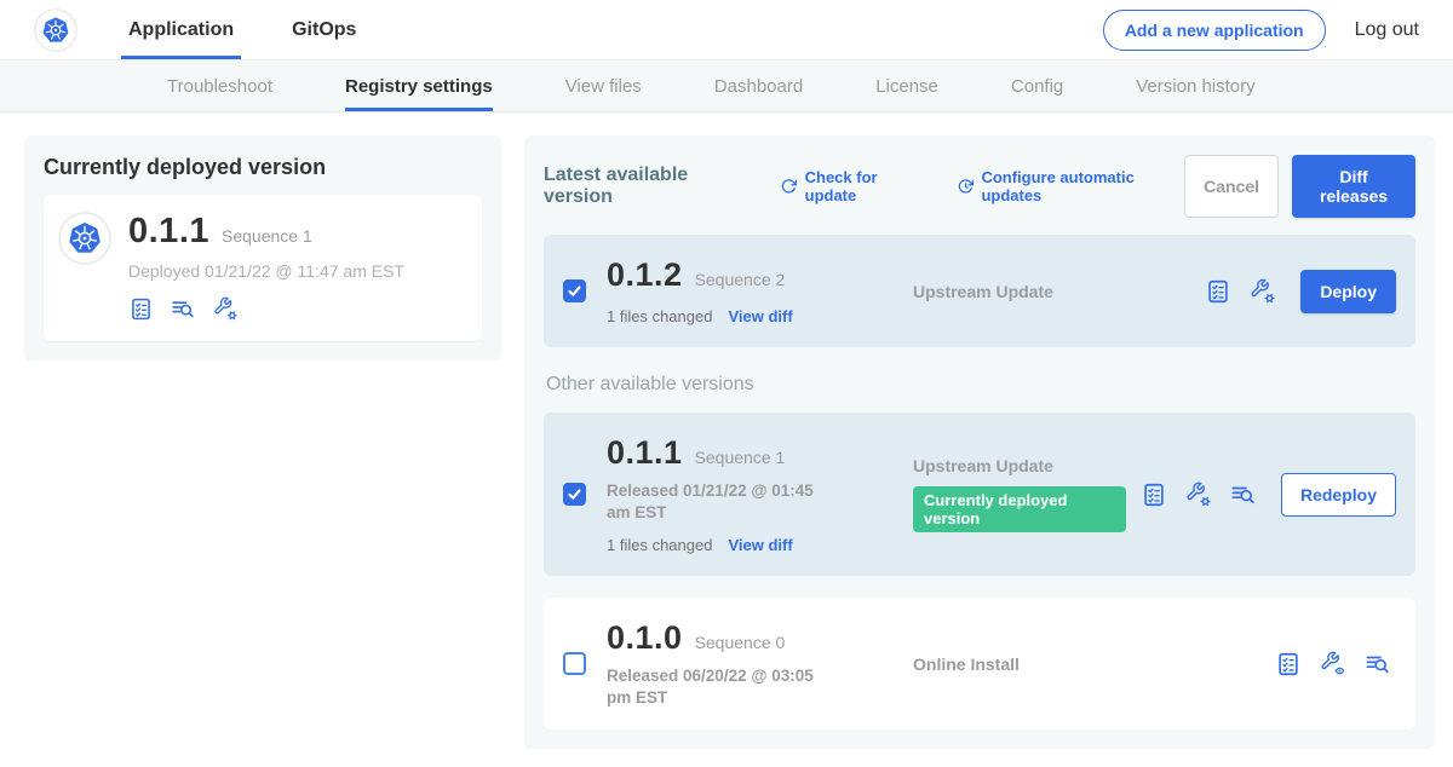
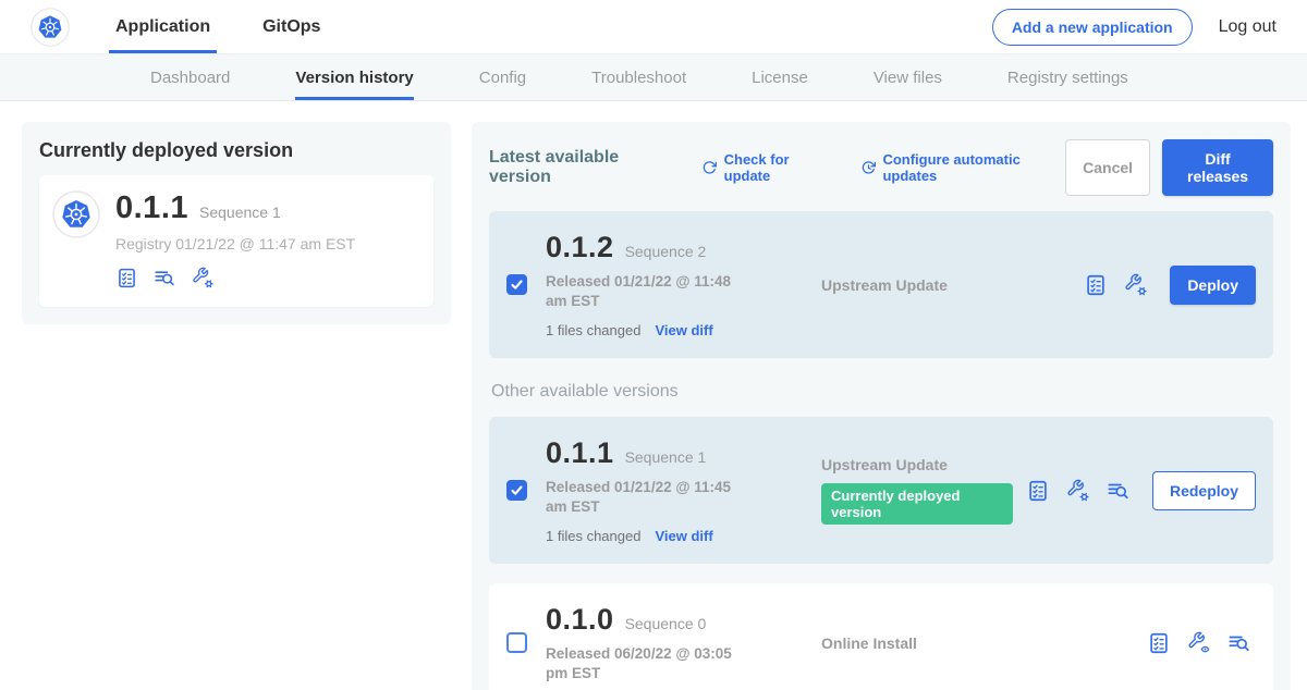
  Application
  GitOps
  Add a new application
  Log out
- Troubleshoot
+ Dashboard
- Registry settings
+ Version history
- View files
+ Config
- Dashboard
+ Troubleshoot
  License
- Config
+ View files
- Version history
+ Registry settings
  Currently deployed version
  0.1.1
  Sequence 1
- Deployed 01/21/22 @ 11:47 am EST
+ Registry 01/21/22 @ 11:47 am EST
  Latest available version
  Check for update
  Configure automatic updates
  Cancel
  Diff releases
  0.1.2
  Sequence 2
+ Released 01/21/22 @ 11:48 am EST
  1 files changed
  View diff
  Upstream Update
  Deploy
  Other available versions
  0.1.1
  Sequence 1
- Released 01/21/22 @ 01:45 am EST
+ Released 01/21/22 @ 11:45 am EST
  1 files changed
  View diff
  Upstream Update
  Currently deployed version
  Redeploy
  0.1.0
  Sequence 0
  Released 06/20/22 @ 03:05 pm EST
  Online Install
